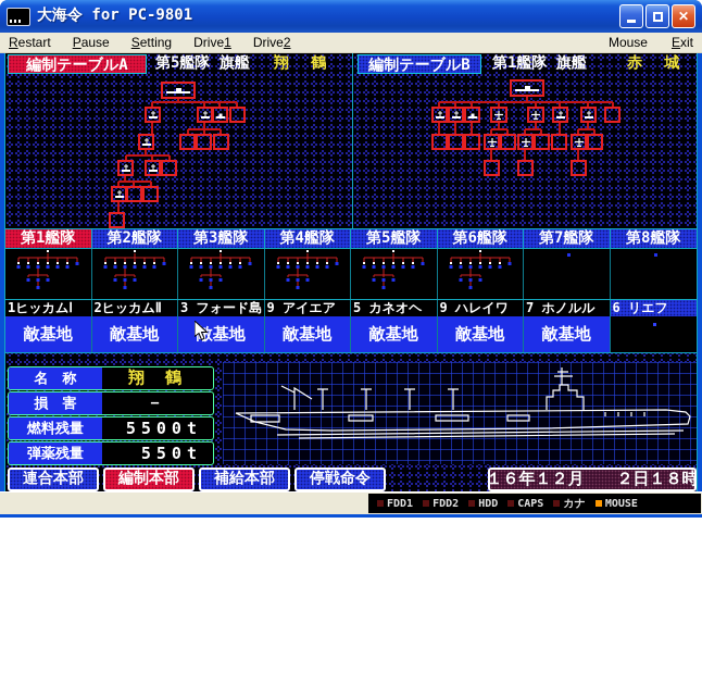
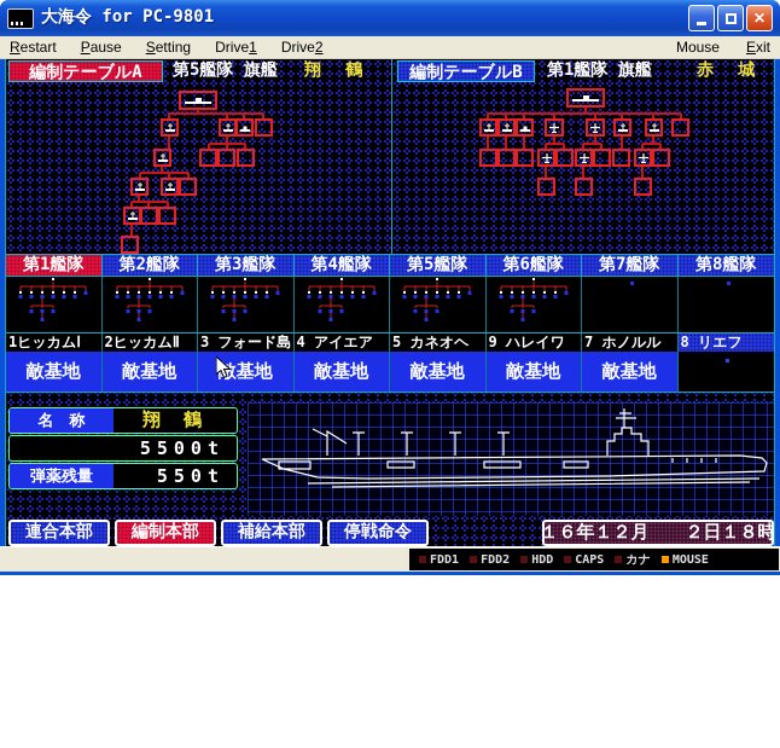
  大海令 for PC-9801
  ✕
  Restart
  Pause
  Setting
  Drive1
  Drive2
  Mouse
  Exit
  編制テーブルA
  第5艦隊 旗艦
  翔 鶴
  編制テーブルB
  第1艦隊 旗艦
  赤 城
  第1艦隊
  第2艦隊
  第3艦隊
  第4艦隊
  第5艦隊
  第6艦隊
  第7艦隊
  第8艦隊
  1ヒッカムⅠ
  2ヒッカムⅡ
  3 フォード島
- 9 アイエア
+ 4 アイエア
  5 カネオヘ
  9 ハレイワ
  7 ホノルル
- 6 リエフ
+ 8 リエフ
  敵基地
  敵基地
  敵基地
  敵基地
  敵基地
  敵基地
  敵基地
  名 称
  翔 鶴
- 損 害
- －
- 燃料残量
  5500t
  弾薬残量
  550t
  連合本部
  編制本部
  補給本部
  停戦命令
  １６年１２月 ２日１８時
  FDD1
  FDD2
  HDD
  CAPS
  カナ
  MOUSE
